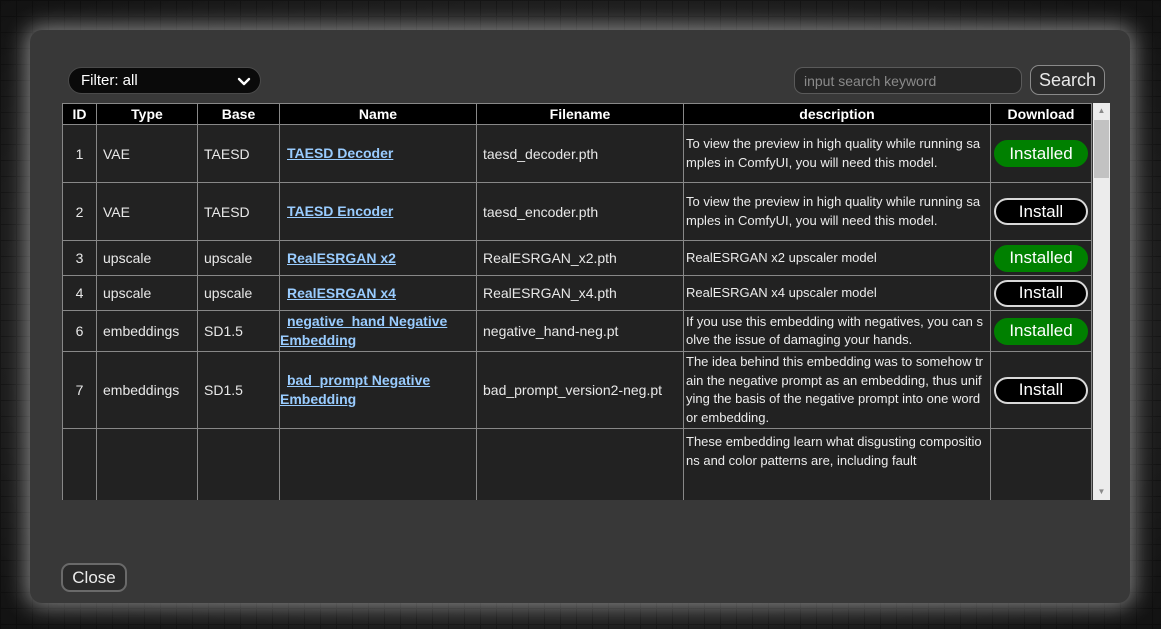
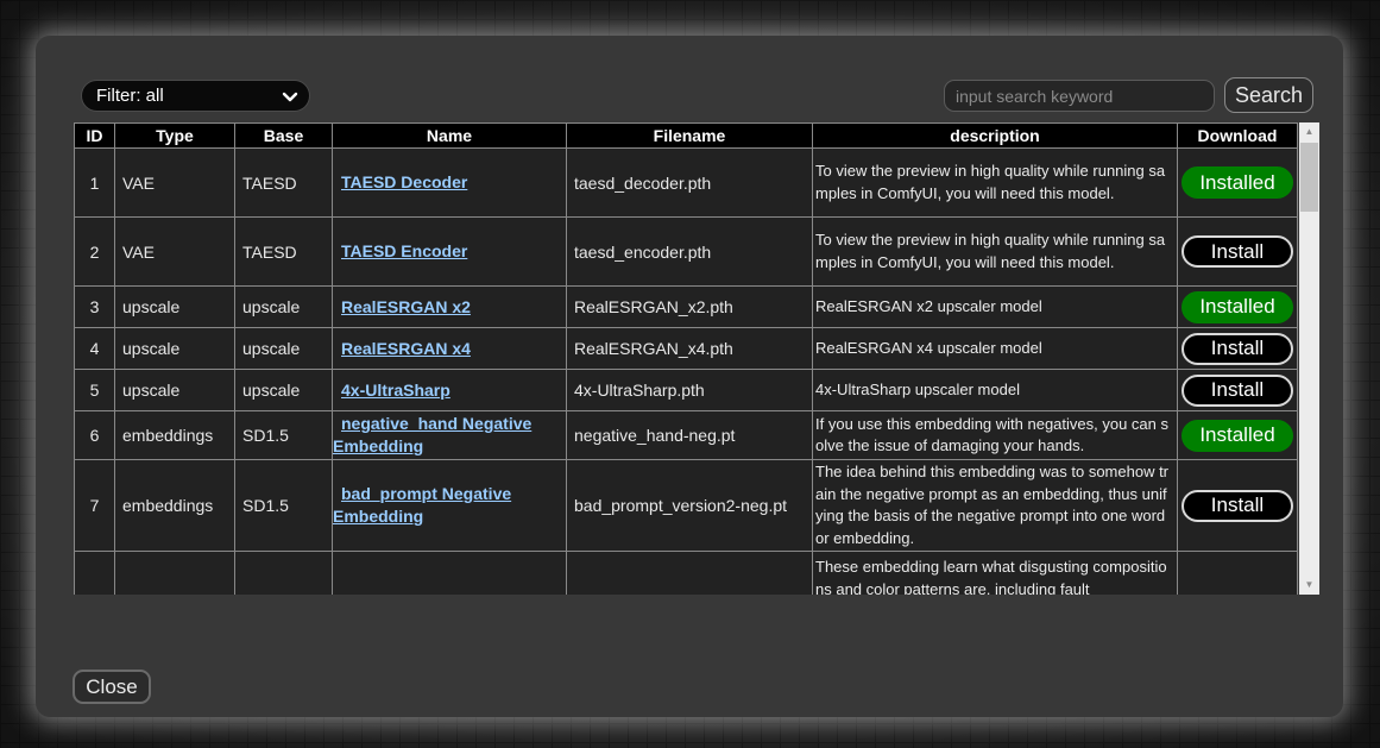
  Filter: all
  input search keyword
  Search
  ID	Type	Base	Name	Filename	description	Download
  1	VAE	TAESD	TAESD Decoder	taesd_decoder.pth	To view the preview in high quality while running samples in ComfyUI, you will need this model.	Installed
  2	VAE	TAESD	TAESD Encoder	taesd_encoder.pth	To view the preview in high quality while running samples in ComfyUI, you will need this model.	Install
  3	upscale	upscale	RealESRGAN x2	RealESRGAN_x2.pth	RealESRGAN x2 upscaler model	Installed
  4	upscale	upscale	RealESRGAN x4	RealESRGAN_x4.pth	RealESRGAN x4 upscaler model	Install
+ 5	upscale	upscale	4x-UltraSharp	4x-UltraSharp.pth	4x-UltraSharp upscaler model	Install
  6	embeddings	SD1.5	negative_hand Negative Embedding	negative_hand-neg.pt	If you use this embedding with negatives, you can solve the issue of damaging your hands.	Installed
  7	embeddings	SD1.5	bad_prompt Negative Embedding	bad_prompt_version2-neg.pt	The idea behind this embedding was to somehow train the negative prompt as an embedding, thus unifying the basis of the negative prompt into one word or embedding.	Install
  					These embedding learn what disgusting compositions and color patterns are, including fault
  ▲
  ▼
  Close
